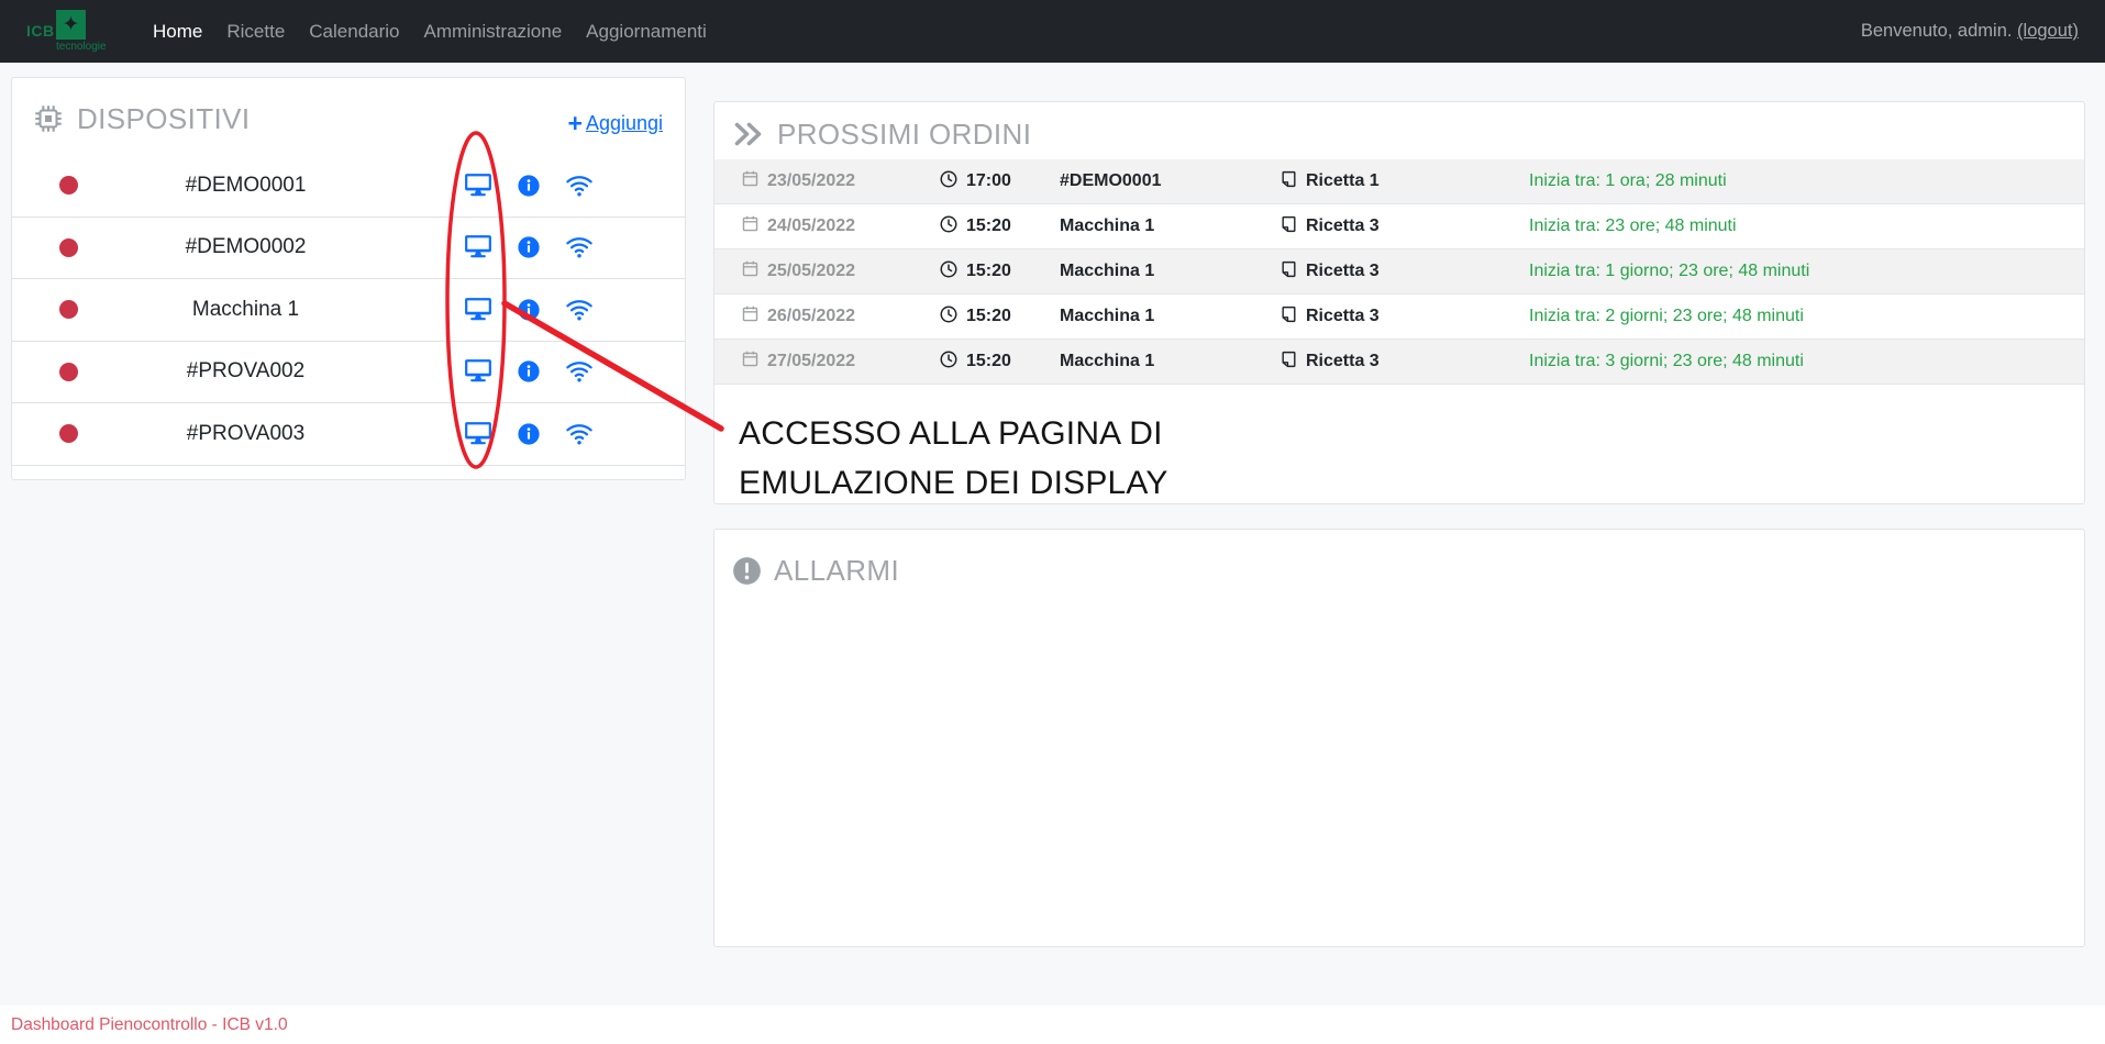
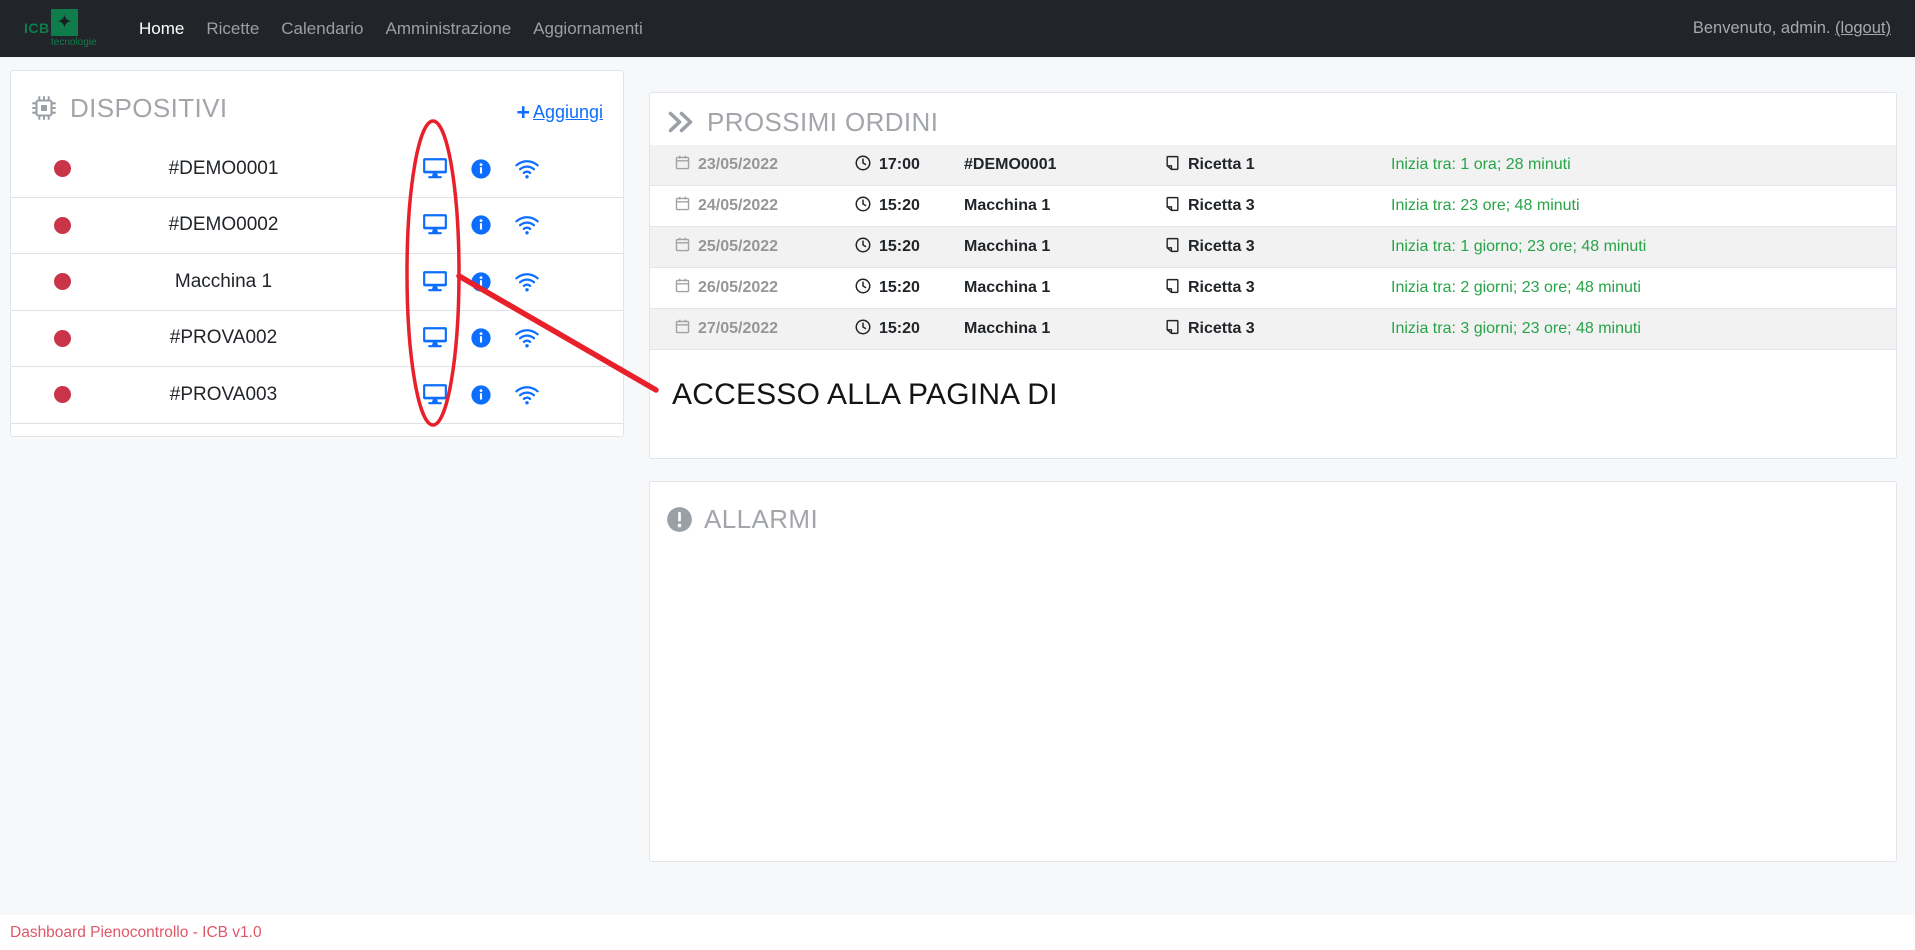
  ICB
  ✦
  tecnologie
  Home
  Ricette
  Calendario
  Amministrazione
  Aggiornamenti
  Benvenuto, admin. (logout)
  DISPOSITIVI
  +
  Aggiungi
  #DEMO0001
  #DEMO0002
  Macchina 1
  #PROVA002
  #PROVA003
  PROSSIMI ORDINI
  23/05/2022
  17:00
  #DEMO0001
  Ricetta 1
  Inizia tra: 1 ora; 28 minuti
  24/05/2022
  15:20
  Macchina 1
  Ricetta 3
  Inizia tra: 23 ore; 48 minuti
  25/05/2022
  15:20
  Macchina 1
  Ricetta 3
  Inizia tra: 1 giorno; 23 ore; 48 minuti
  26/05/2022
  15:20
  Macchina 1
  Ricetta 3
  Inizia tra: 2 giorni; 23 ore; 48 minuti
  27/05/2022
  15:20
  Macchina 1
  Ricetta 3
  Inizia tra: 3 giorni; 23 ore; 48 minuti
  ALLARMI
  ACCESSO ALLA PAGINA DI
- EMULAZIONE DEI DISPLAY
  Dashboard Pienocontrollo - ICB v1.0
